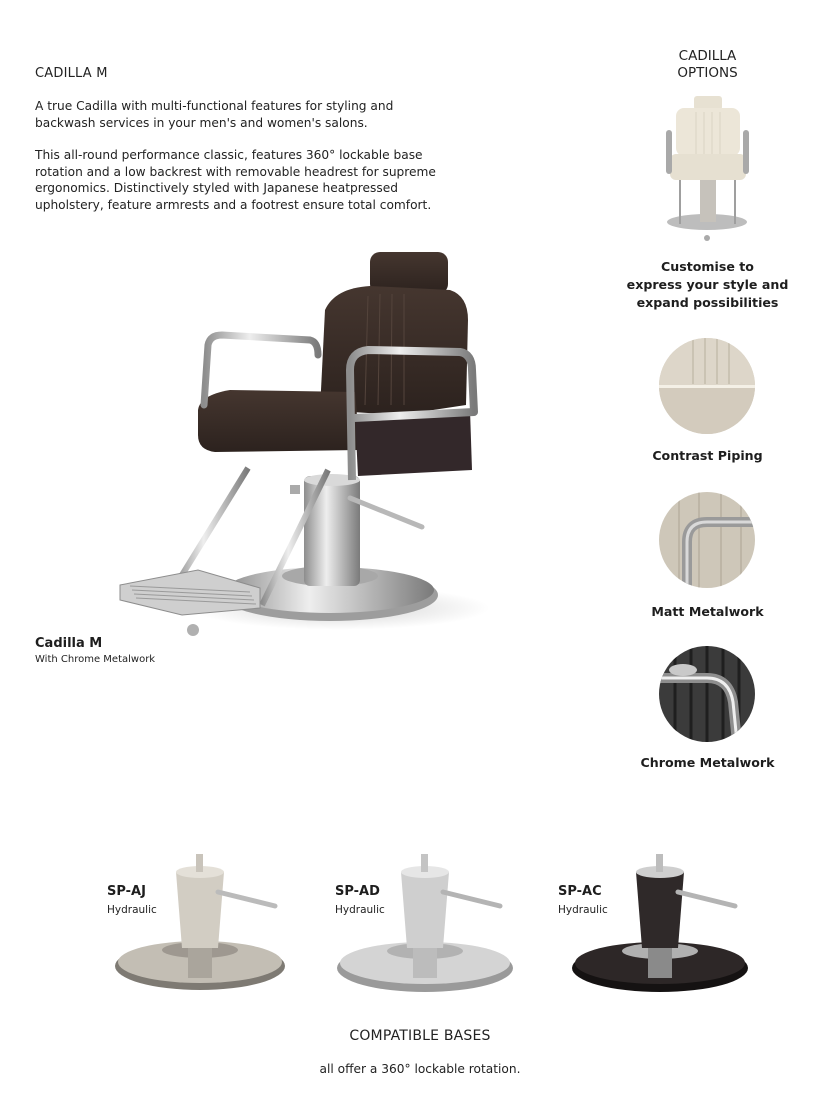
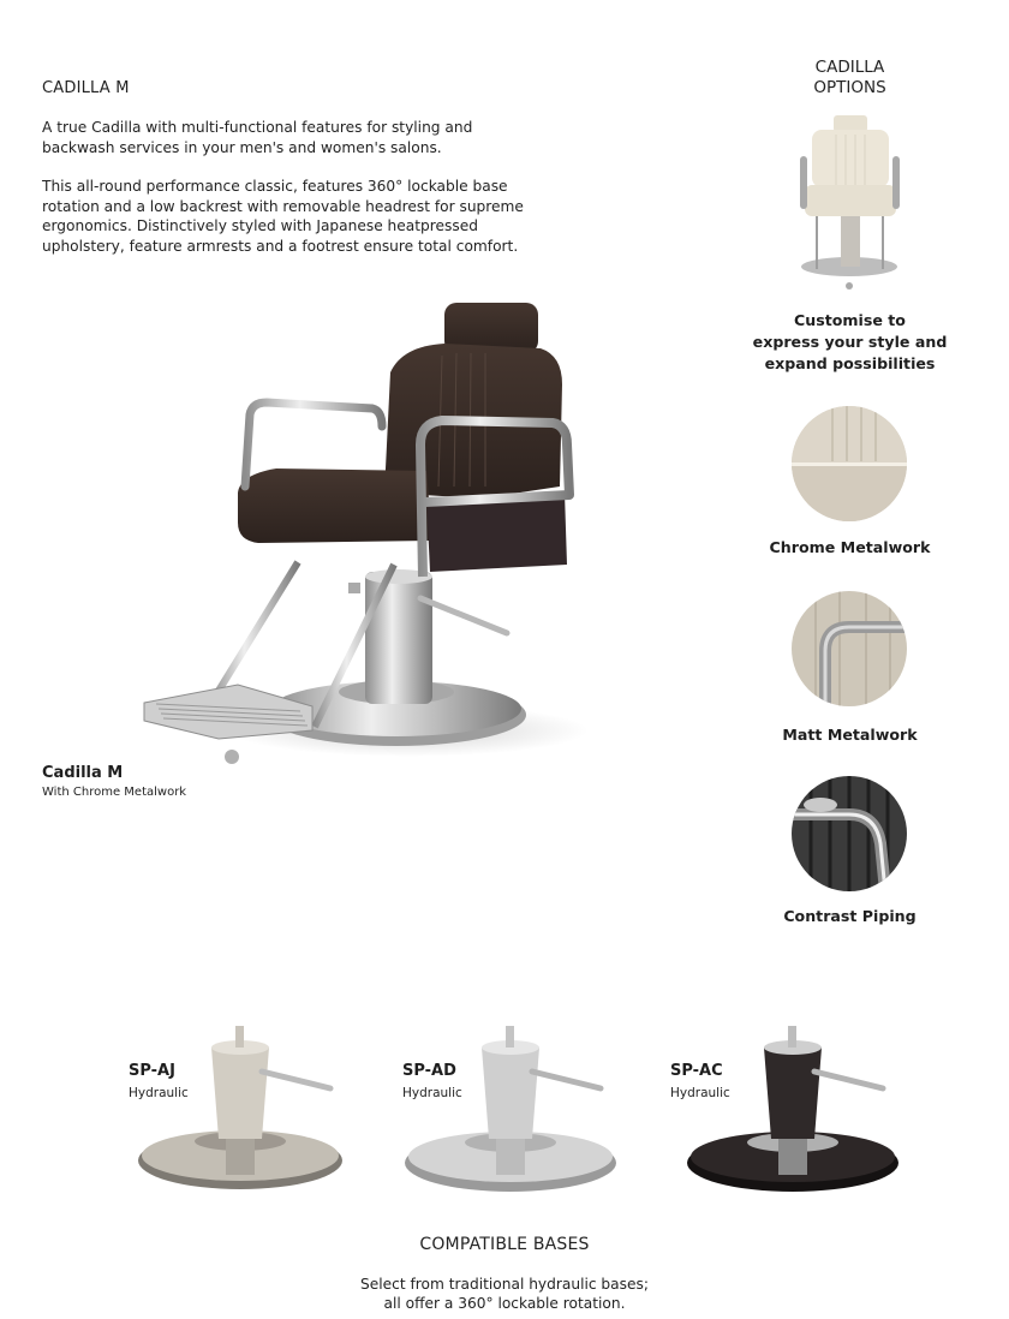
  CADILLA M
  A true Cadilla with multi-functional features for styling and backwash services in your men's and women's salons.
  This all-round performance classic, features 360° lockable base rotation and a low backrest with removable headrest for supreme ergonomics. Distinctively styled with Japanese heatpressed upholstery, feature armrests and a footrest ensure total comfort.
  Cadilla M
  With Chrome Metalwork
  CADILLA
  OPTIONS
  Customise to
  express your style and
  expand possibilities
- Contrast Piping
+ Chrome Metalwork
  Matt Metalwork
- Chrome Metalwork
+ Contrast Piping
  SP-AJ
  Hydraulic
  SP-AD
  Hydraulic
  SP-AC
  Hydraulic
  COMPATIBLE BASES
+ Select from traditional hydraulic bases;
  all offer a 360° lockable rotation.
